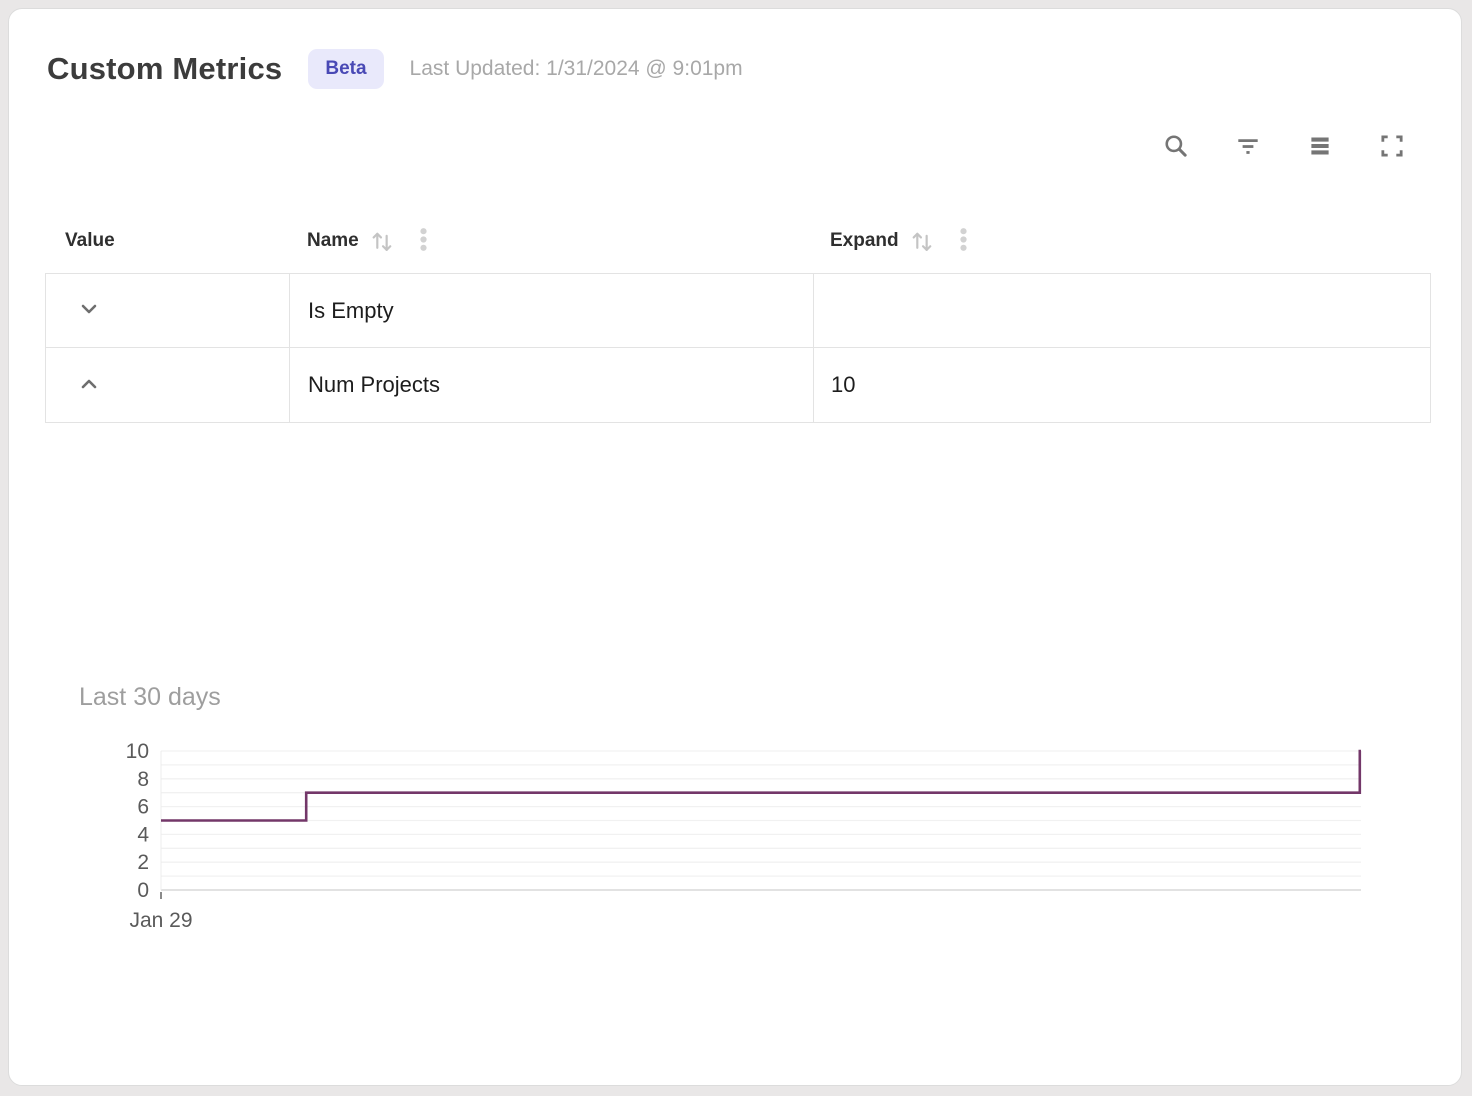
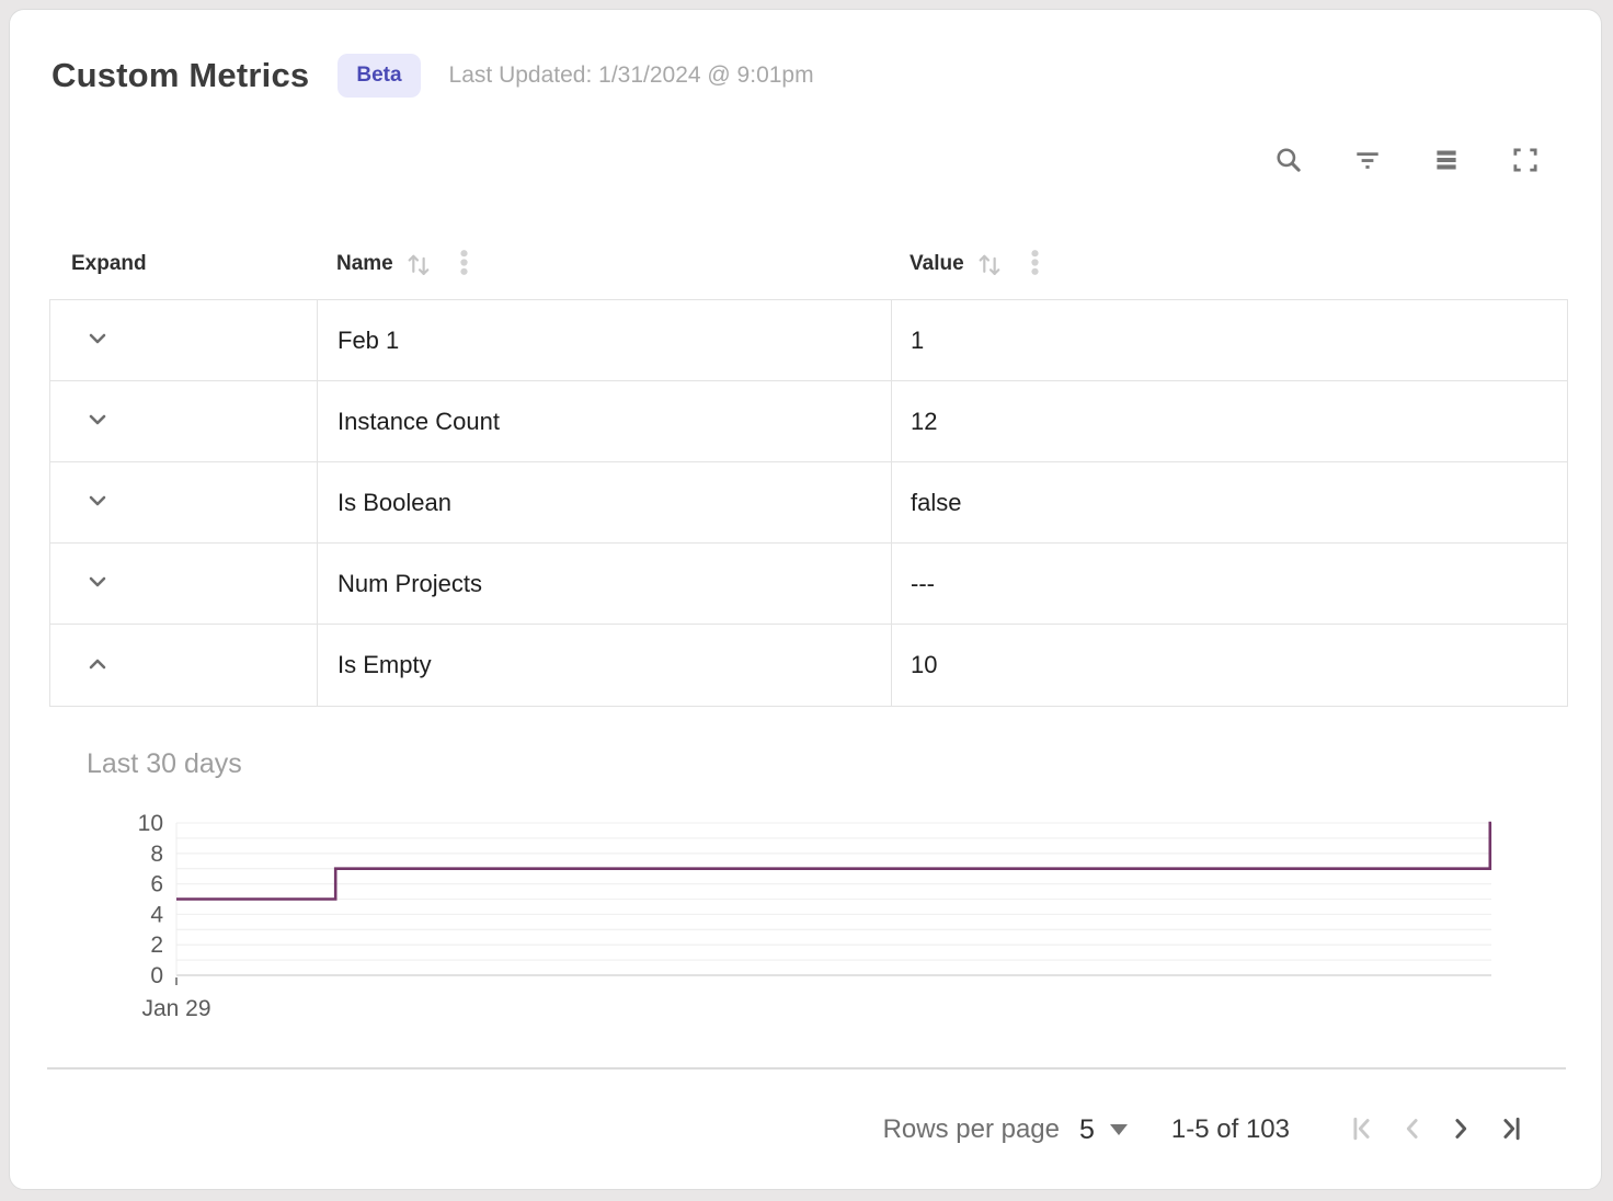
  Custom Metrics
  Beta
  Last Updated: 1/31/2024 @ 9:01pm
- Value
+ Expand
  Name
- Expand
+ Value
+ Feb 1
+ 1
+ Instance Count
+ 12
+ Is Boolean
+ false
- Is Empty
+ Num Projects
+ ---
- Num Projects
+ Is Empty
  10
  Last 30 days
  0
  2
  4
  6
  8
  10
  Jan 29
+ Rows per page
+ 5
+ 1-5 of 103
